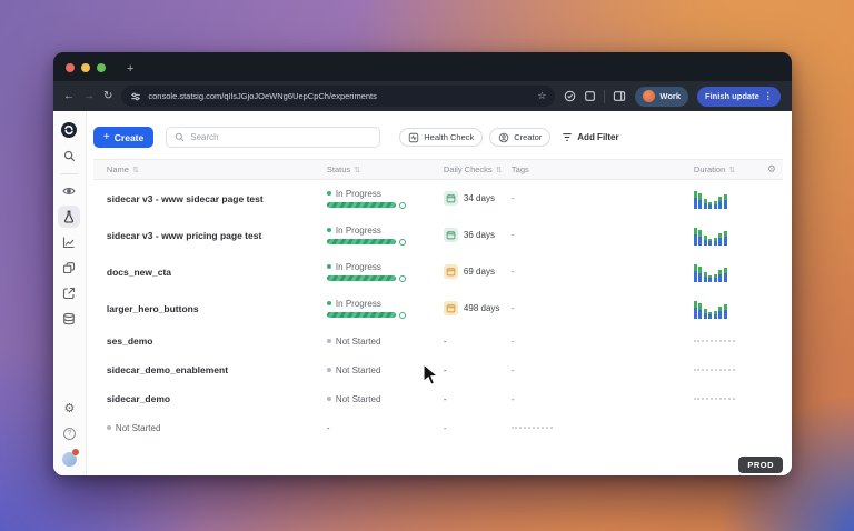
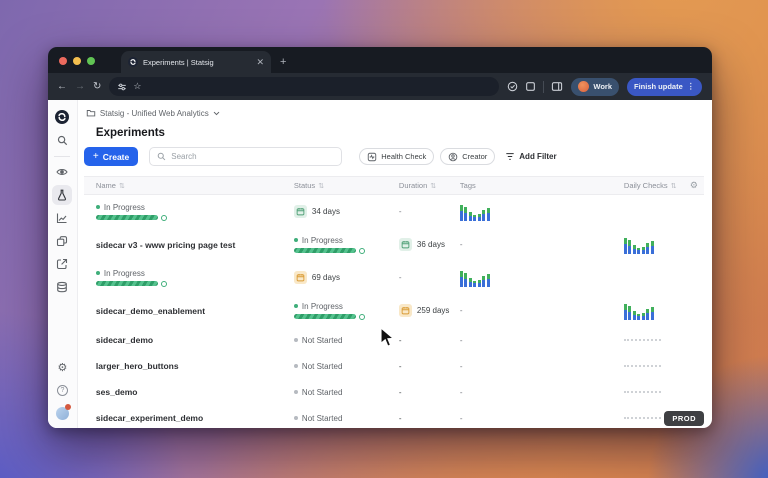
+ Experiments | Statsig
+ ✕
  +
  ←
  →
  ↻
- console.statsig.com/qIlsJGjoJOeWNg6UepCpCh/experiments
  ☆
  Work
  Finish update
  ⋮
  ⚙
+ Statsig - Unified Web Analytics
+ Experiments
  +
  Create
  Search
  Health Check
  Creator
  Add Filter
  Name
  Status
- Daily Checks
+ Duration
  Tags
- Duration
+ Daily Checks
  ⚙
- sidecar v3 - www sidecar page test
  In Progress
  34 days
  -
  sidecar v3 - www pricing page test
  In Progress
  36 days
  -
- docs_new_cta
  In Progress
  69 days
  -
- larger_hero_buttons
+ sidecar_demo_enablement
  In Progress
- 498 days
+ 259 days
  -
- ses_demo
+ sidecar_demo
  Not Started
  -
  -
- sidecar_demo_enablement
+ larger_hero_buttons
  Not Started
  -
  -
- sidecar_demo
+ ses_demo
  Not Started
  -
  -
+ sidecar_experiment_demo
  Not Started
  -
  -
  PROD
